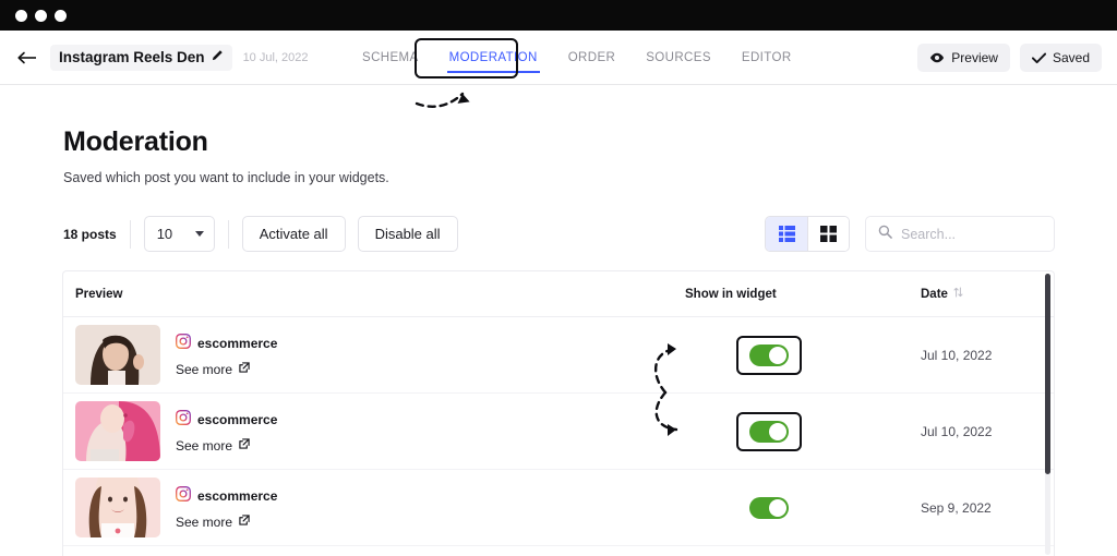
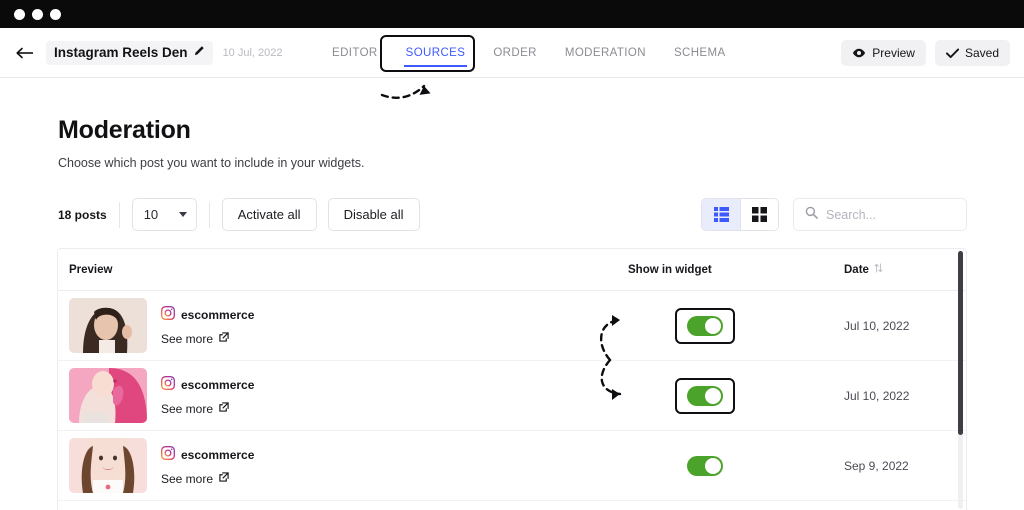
  Instagram Reels Den
  10 Jul, 2022
- SCHEMA
+ EDITOR
- MODERATION
+ SOURCES
  ORDER
- SOURCES
+ MODERATION
- EDITOR
+ SCHEMA
  Preview
  Saved
  Moderation
- Saved which post you want to include in your widgets.
+ Choose which post you want to include in your widgets.
  18 posts
  10
  Activate all
  Disable all
  Search...
  Preview
  Show in widget
  Date
  escommerce
  See more
  Jul 10, 2022
  escommerce
  See more
  Jul 10, 2022
  escommerce
  See more
  Sep 9, 2022
